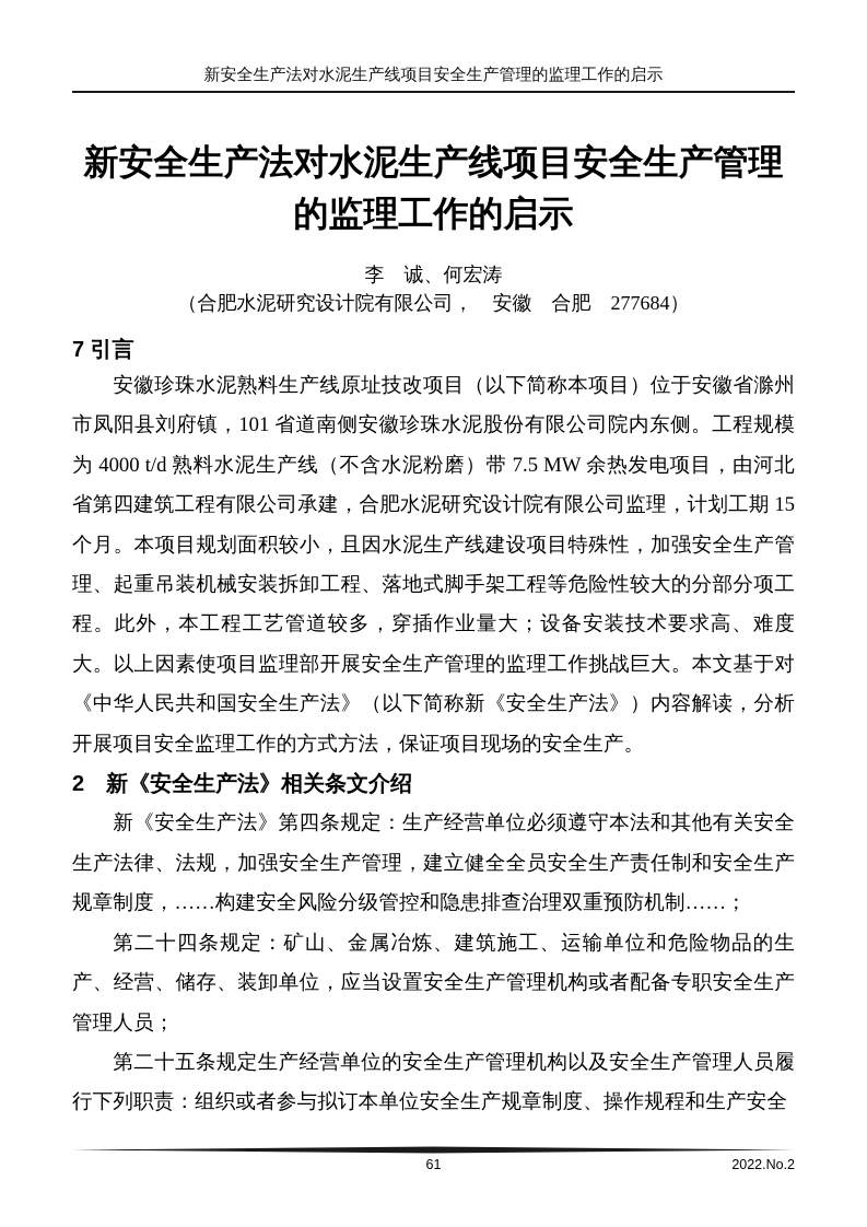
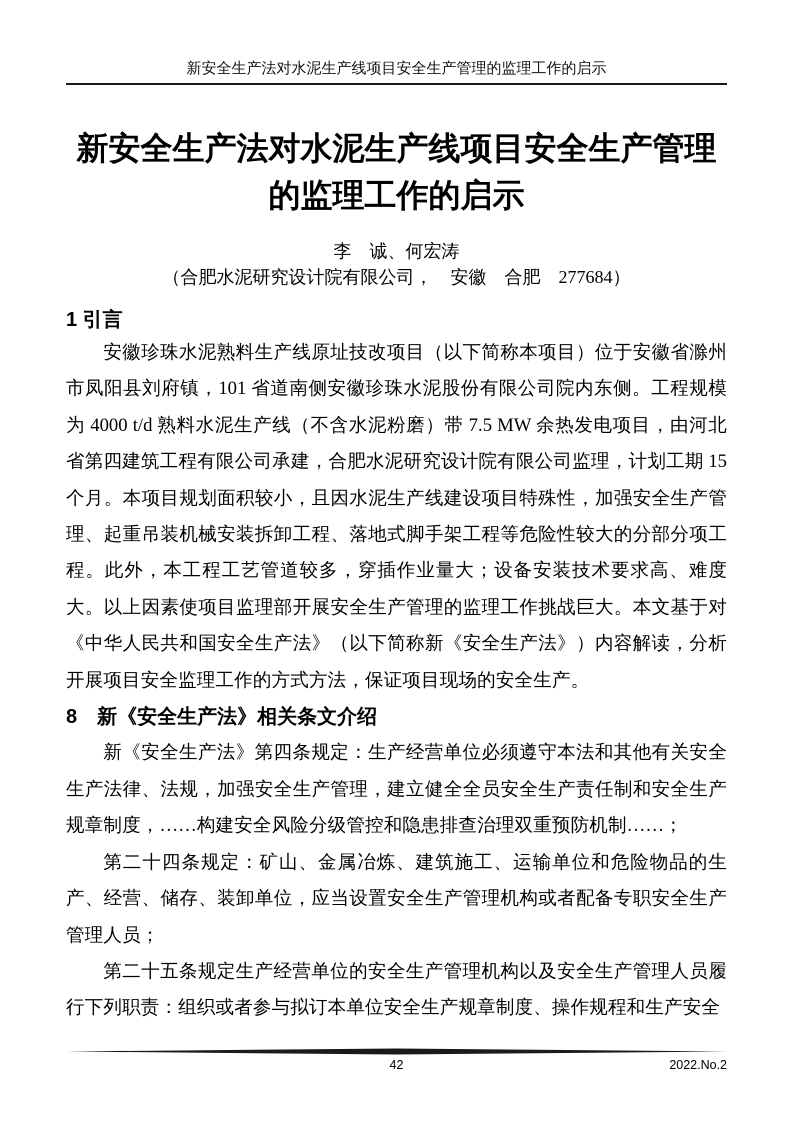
  新安全生产法对水泥生产线项目安全生产管理的监理工作的启示
  新安全生产法对水泥生产线项目安全生产管理的监理工作的启示
  李 诚、何宏涛
  （合肥水泥研究设计院有限公司， 安徽 合肥 277684）
- 7 引言
+ 1 引言
  安徽珍珠水泥熟料生产线原址技改项目（以下简称本项目）位于安徽省滁州市凤阳县刘府镇，101 省道南侧安徽珍珠水泥股份有限公司院内东侧。工程规模为 4000 t/d 熟料水泥生产线（不含水泥粉磨）带 7.5 MW 余热发电项目，由河北省第四建筑工程有限公司承建，合肥水泥研究设计院有限公司监理，计划工期 15 个月。本项目规划面积较小，且因水泥生产线建设项目特殊性，加强安全生产管理、起重吊装机械安装拆卸工程、落地式脚手架工程等危险性较大的分部分项工程。此外，本工程工艺管道较多，穿插作业量大；设备安装技术要求高、难度大。以上因素使项目监理部开展安全生产管理的监理工作挑战巨大。本文基于对《中华人民共和国安全生产法》（以下简称新《安全生产法》）内容解读，分析开展项目安全监理工作的方式方法，保证项目现场的安全生产。
- 2 新《安全生产法》相关条文介绍
+ 8 新《安全生产法》相关条文介绍
  新《安全生产法》第四条规定：生产经营单位必须遵守本法和其他有关安全生产法律、法规，加强安全生产管理，建立健全全员安全生产责任制和安全生产规章制度，……构建安全风险分级管控和隐患排查治理双重预防机制……；
  第二十四条规定：矿山、金属冶炼、建筑施工、运输单位和危险物品的生产、经营、储存、装卸单位，应当设置安全生产管理机构或者配备专职安全生产管理人员；
  第二十五条规定生产经营单位的安全生产管理机构以及安全生产管理人员履行下列职责：组织或者参与拟订本单位安全生产规章制度、操作规程和生产安全
- 61
+ 42
  2022.No.2
